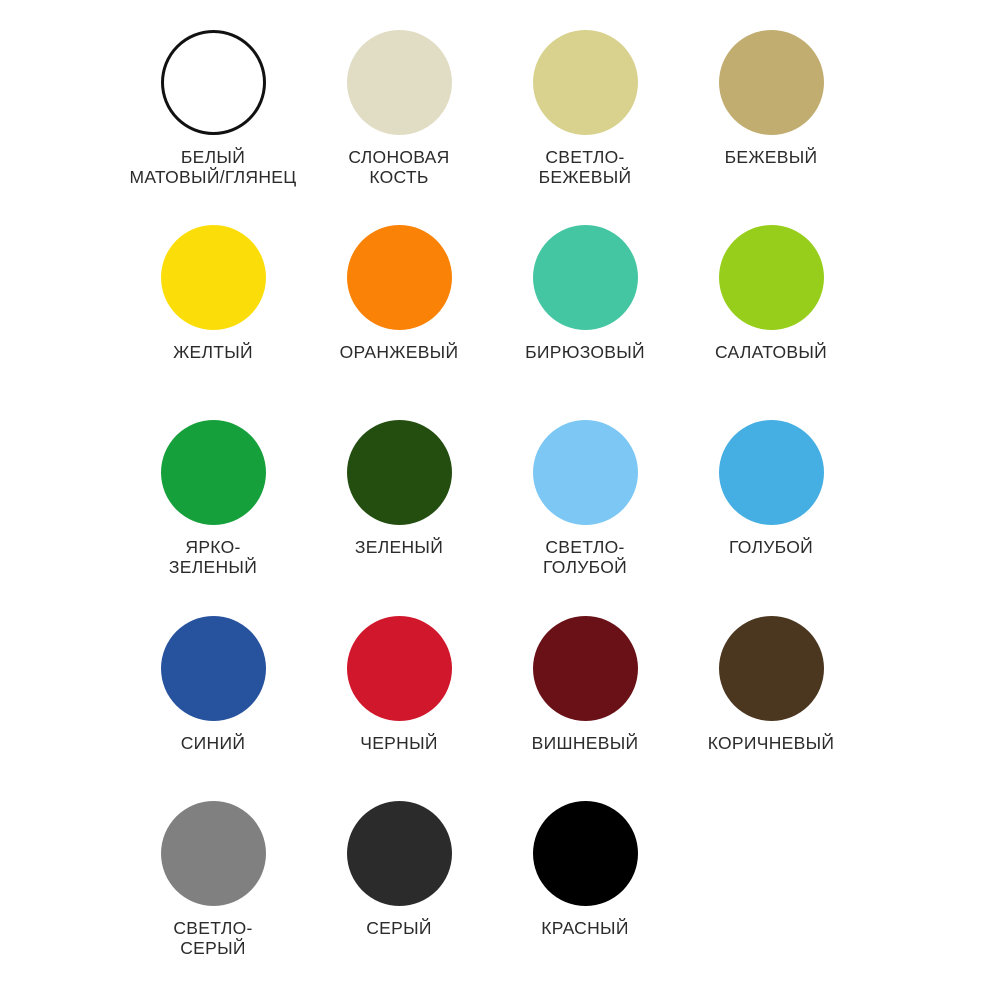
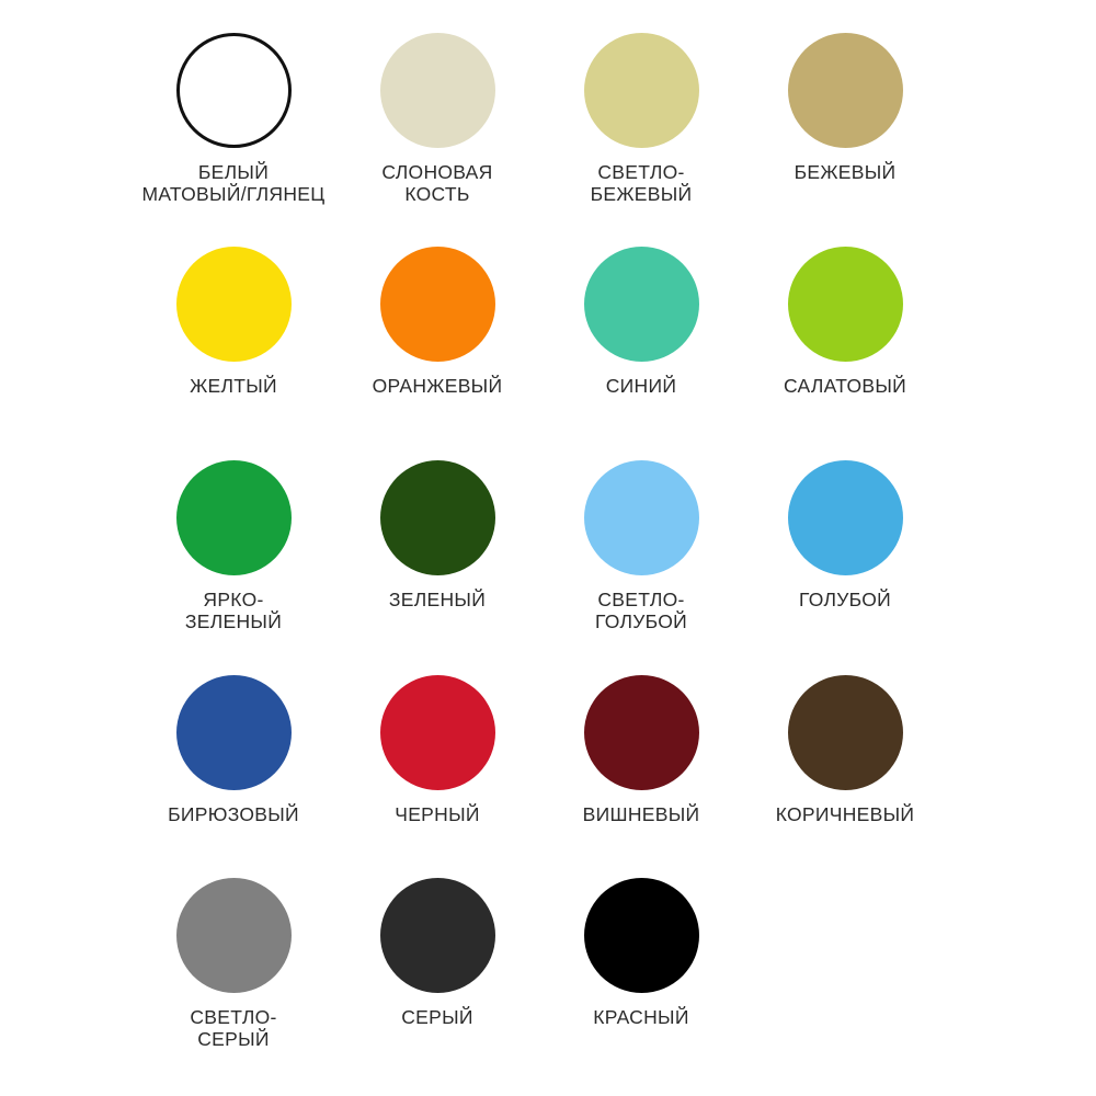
  БЕЛЫЙ
  МАТОВЫЙ/ГЛЯНЕЦ
  СЛОНОВАЯ
  КОСТЬ
  СВЕТЛО-
  БЕЖЕВЫЙ
  БЕЖЕВЫЙ
  ЖЕЛТЫЙ
  ОРАНЖЕВЫЙ
- БИРЮЗОВЫЙ
+ СИНИЙ
  САЛАТОВЫЙ
  ЯРКО-
  ЗЕЛЕНЫЙ
  ЗЕЛЕНЫЙ
  СВЕТЛО-
  ГОЛУБОЙ
  ГОЛУБОЙ
- СИНИЙ
+ БИРЮЗОВЫЙ
  ЧЕРНЫЙ
  ВИШНЕВЫЙ
  КОРИЧНЕВЫЙ
  СВЕТЛО-
  СЕРЫЙ
  СЕРЫЙ
  КРАСНЫЙ
